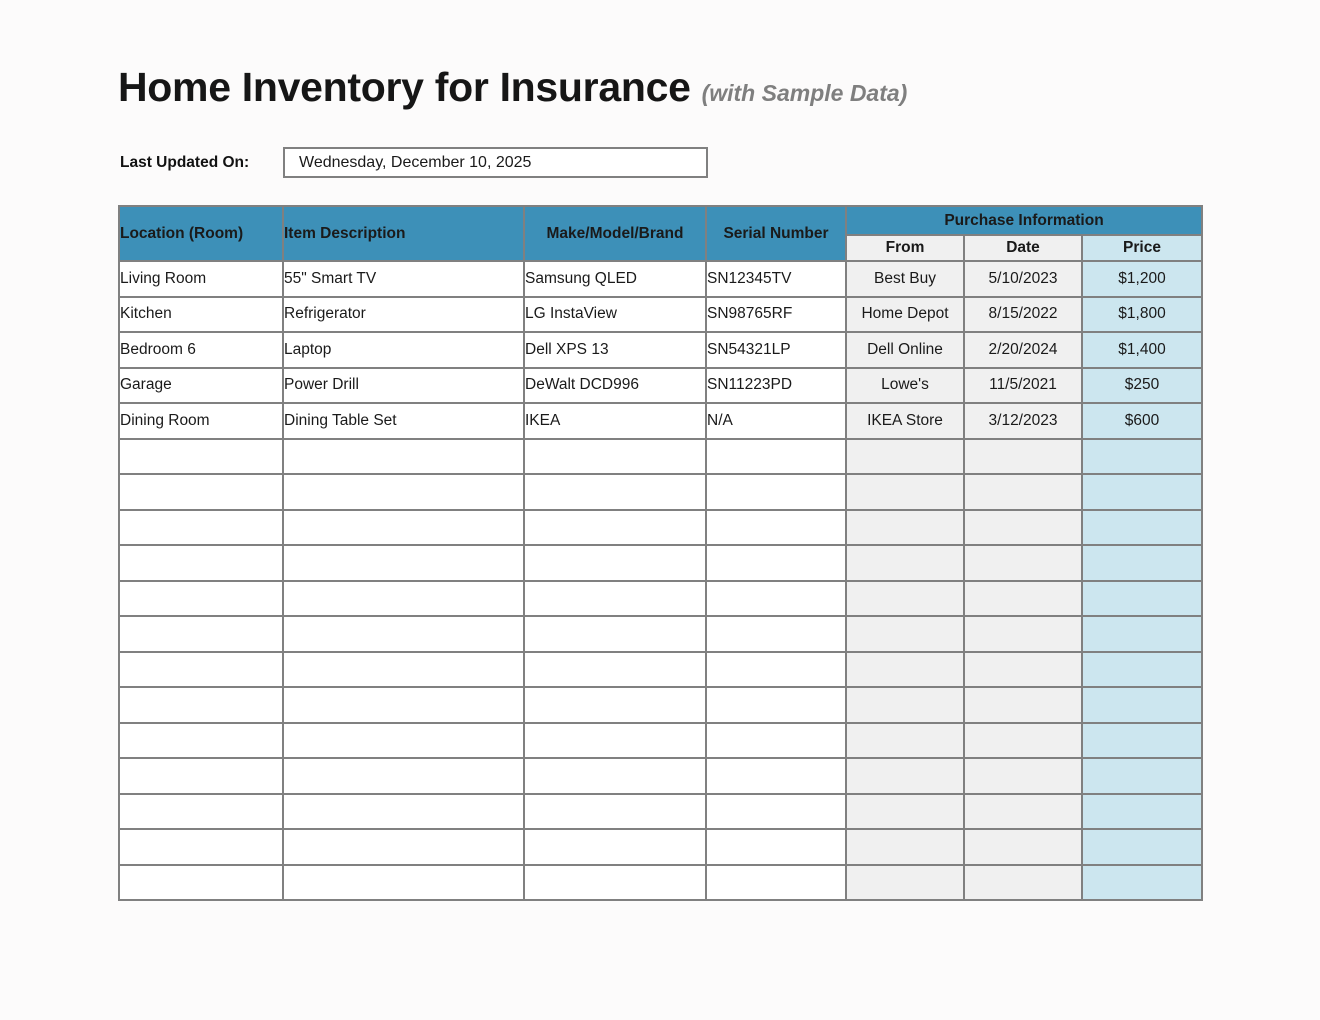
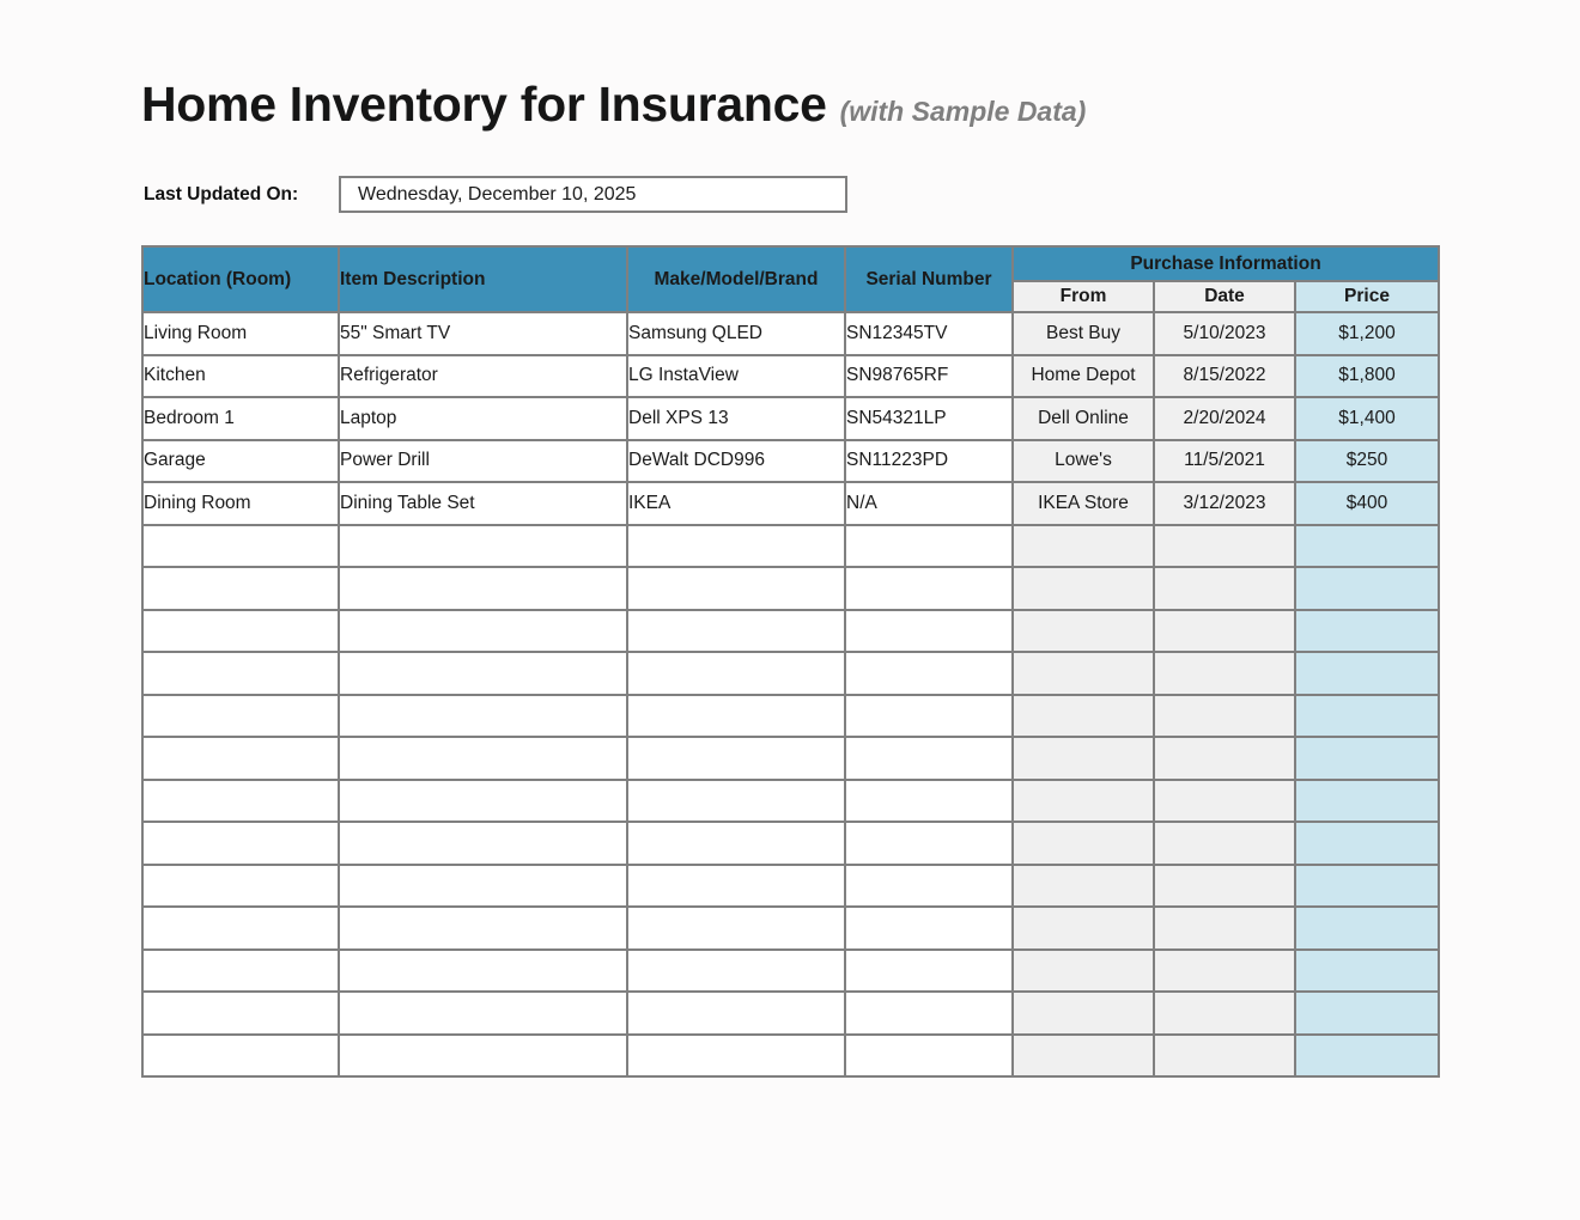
  Home Inventory for Insurance
  (with Sample Data)
  Last Updated On:
  Wednesday, December 10, 2025
  Location (Room)	Item Description	Make/Model/Brand	Serial Number	Purchase Information
  From	Date	Price
  Living Room	55" Smart TV	Samsung QLED	SN12345TV	Best Buy	5/10/2023	$1,200
  Kitchen	Refrigerator	LG InstaView	SN98765RF	Home Depot	8/15/2022	$1,800
- Bedroom 6	Laptop	Dell XPS 13	SN54321LP	Dell Online	2/20/2024	$1,400
+ Bedroom 1	Laptop	Dell XPS 13	SN54321LP	Dell Online	2/20/2024	$1,400
  Garage	Power Drill	DeWalt DCD996	SN11223PD	Lowe's	11/5/2021	$250
- Dining Room	Dining Table Set	IKEA	N/A	IKEA Store	3/12/2023	$600
+ Dining Room	Dining Table Set	IKEA	N/A	IKEA Store	3/12/2023	$400
